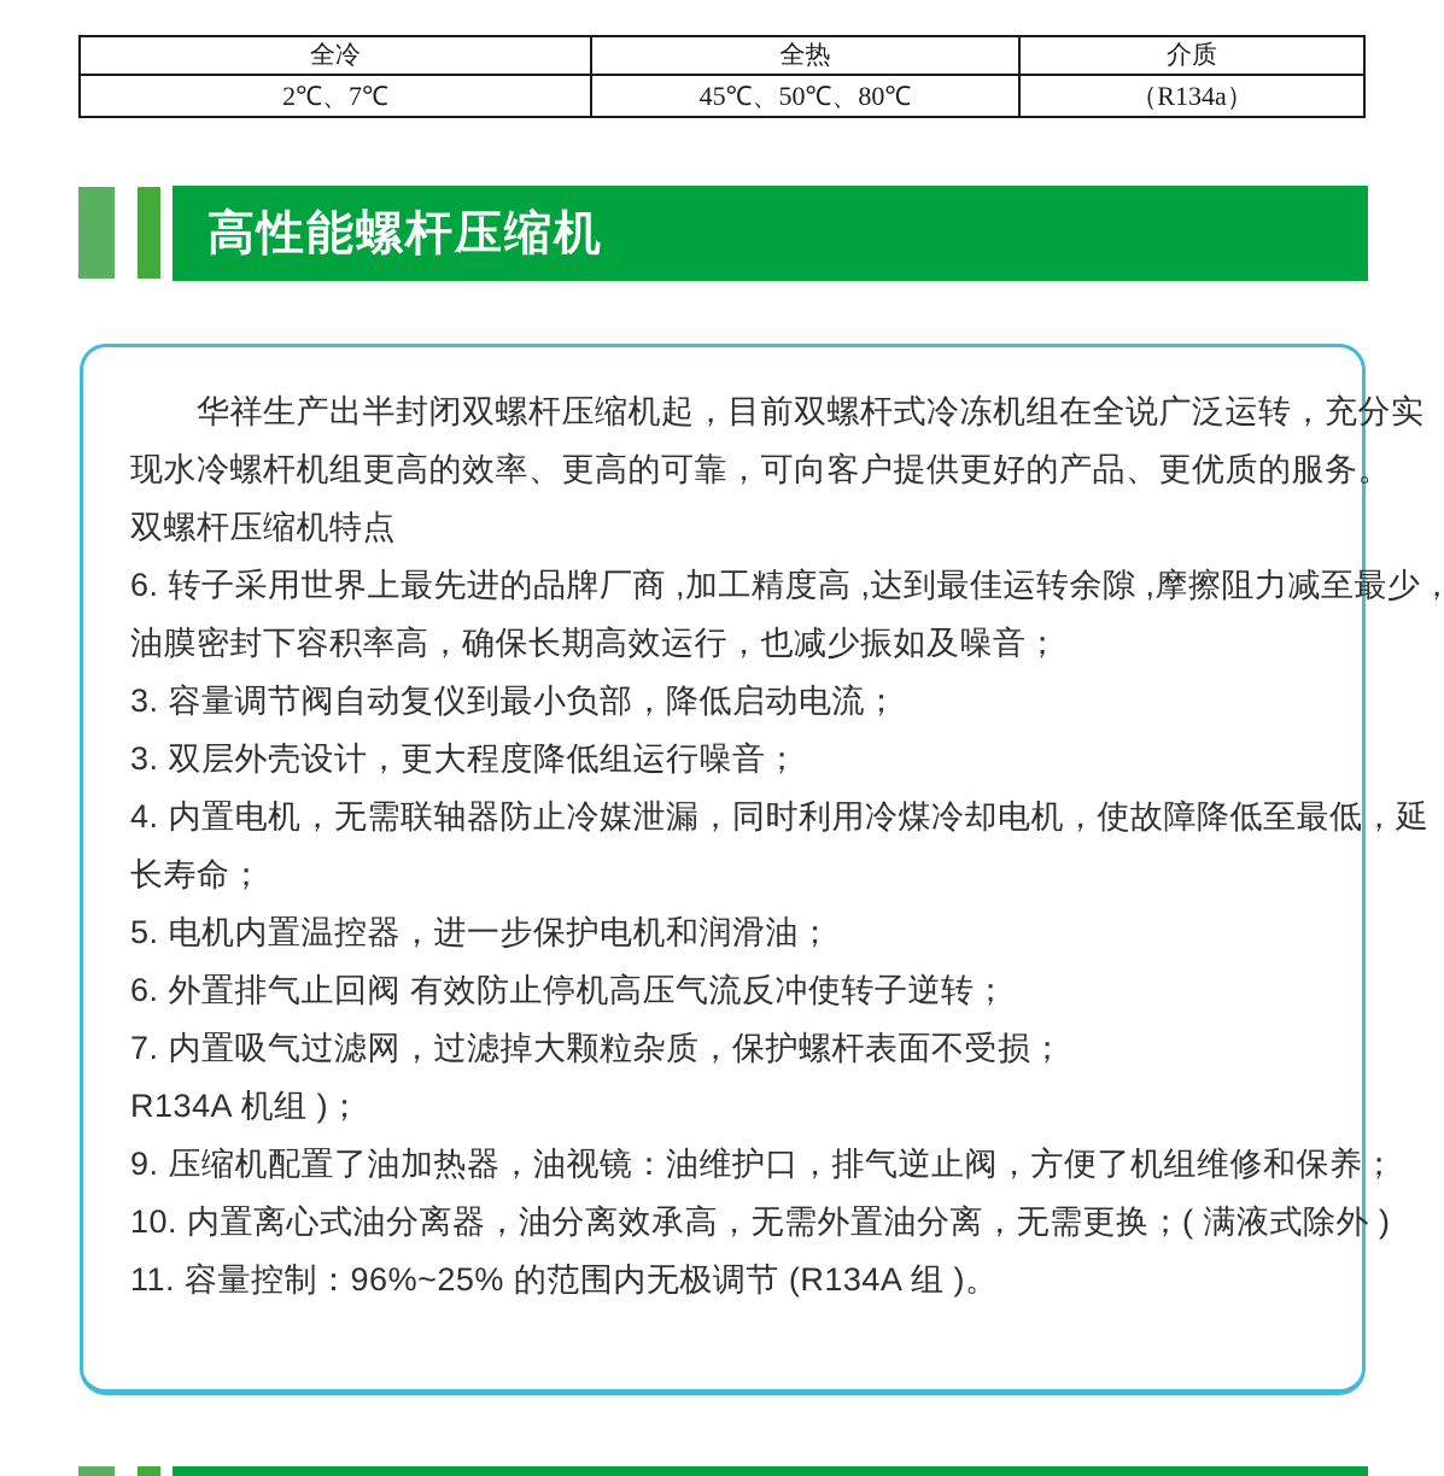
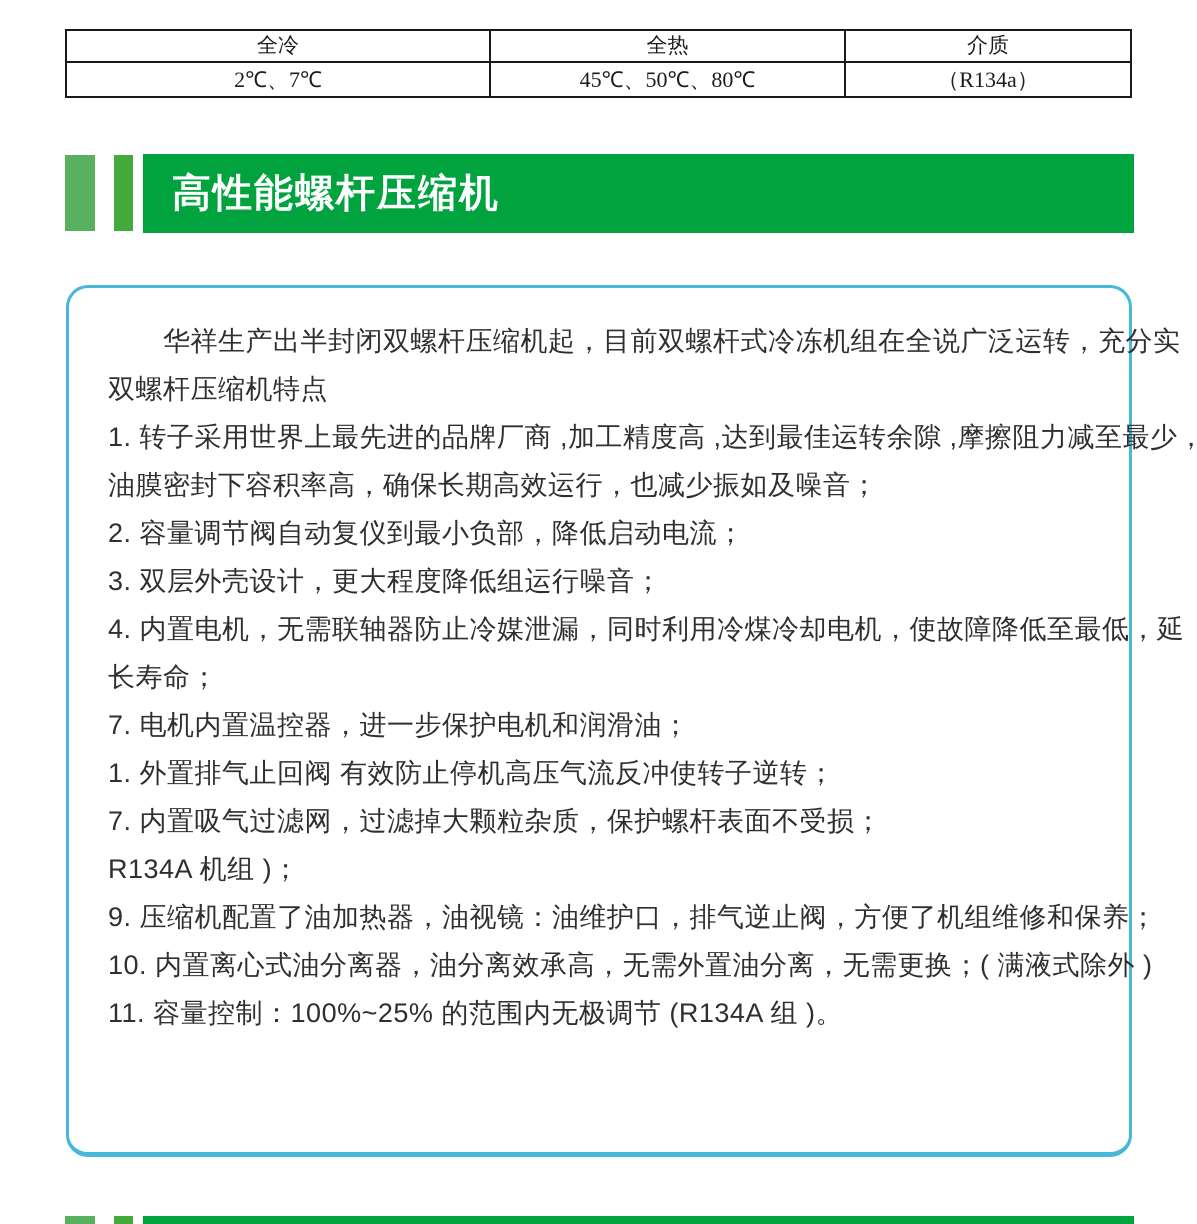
  全冷	全热	介质
  2℃、7℃	45℃、50℃、80℃	（R134a）
  高性能螺杆压缩机
  华祥生产出半封闭双螺杆压缩机起，目前双螺杆式冷冻机组在全说广泛运转，充分实
- 现水冷螺杆机组更高的效率、更高的可靠，可向客户提供更好的产品、更优质的服务。
  双螺杆压缩机特点
- 6. 转子采用世界上最先进的品牌厂商 ,加工精度高 ,达到最佳运转余隙 ,摩擦阻力减至最少，
+ 1. 转子采用世界上最先进的品牌厂商 ,加工精度高 ,达到最佳运转余隙 ,摩擦阻力减至最少，
  油膜密封下容积率高，确保长期高效运行，也减少振如及噪音；
- 3. 容量调节阀自动复仪到最小负部，降低启动电流；
+ 2. 容量调节阀自动复仪到最小负部，降低启动电流；
  3. 双层外壳设计，更大程度降低组运行噪音；
  4. 内置电机，无需联轴器防止冷媒泄漏，同时利用冷煤冷却电机，使故障降低至最低，延
  长寿命；
- 5. 电机内置温控器，进一步保护电机和润滑油；
+ 7. 电机内置温控器，进一步保护电机和润滑油；
- 6. 外置排气止回阀 有效防止停机高压气流反冲使转子逆转；
+ 1. 外置排气止回阀 有效防止停机高压气流反冲使转子逆转；
  7. 内置吸气过滤网，过滤掉大颗粒杂质，保护螺杆表面不受损；
  R134A 机组 )；
  9. 压缩机配置了油加热器，油视镜：油维护口，排气逆止阀，方便了机组维修和保养；
  10. 内置离心式油分离器，油分离效承高，无需外置油分离，无需更换；( 满液式除外 )
- 11. 容量控制：96%~25% 的范围内无极调节 (R134A 组 )。
+ 11. 容量控制：100%~25% 的范围内无极调节 (R134A 组 )。
